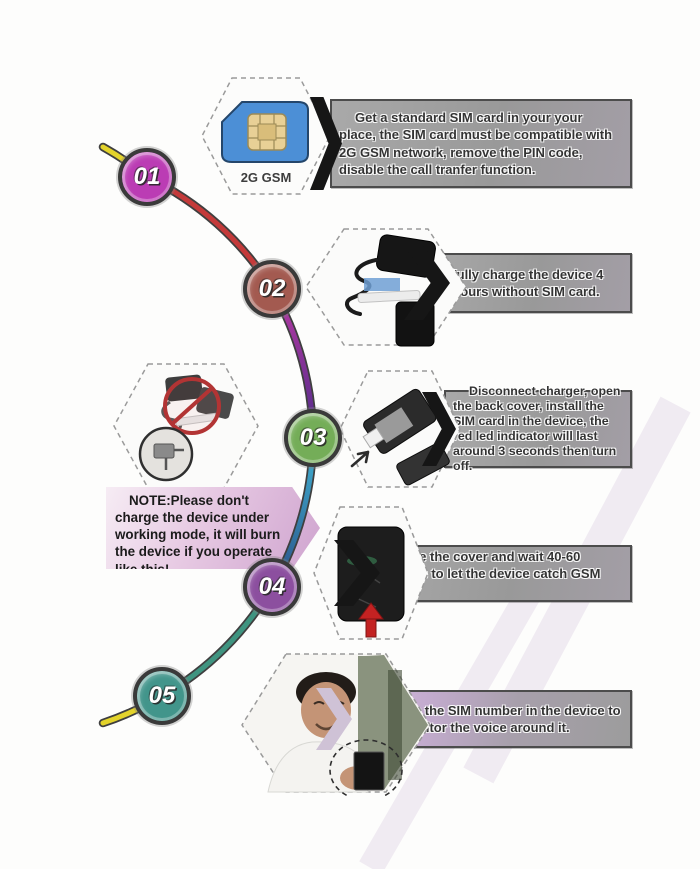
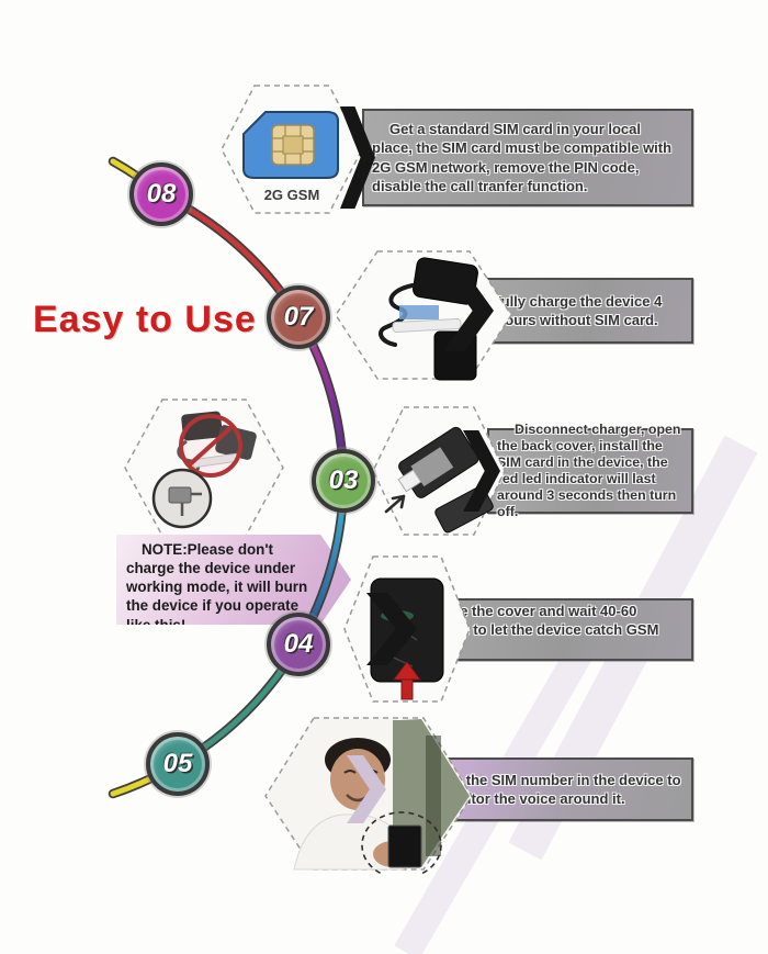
+ Easy to Use
- 01
+ 08
- 02
+ 07
  03
  04
  05
- Get a standard SIM card in your your place, the SIM card must be compatible with 2G GSM network, remove the PIN code, disable the call tranfer function.
+ Get a standard SIM card in your local place, the SIM card must be compatible with 2G GSM network, remove the PIN code, disable the call tranfer function.
  ully charge the device 4 ours without SIM card.
  Disconnect charger, open the back cover, install the SIM card in the device, the ed led indicator will last around 3 seconds then turn off.
  e the cover and wait 40-60 to let the device catch GSM
  the SIM number in the device to tor the voice around it.
  2G GSM
  NOTE:Please don't charge the device under working mode, it will burn the device if you operate
